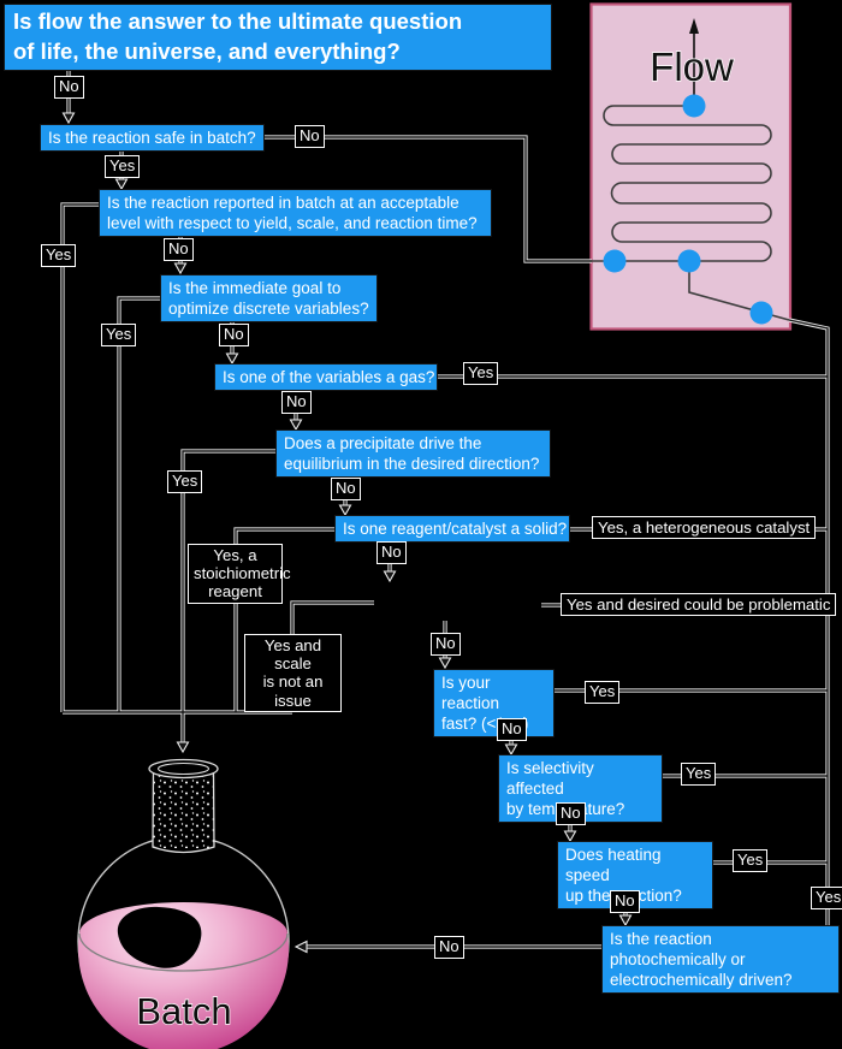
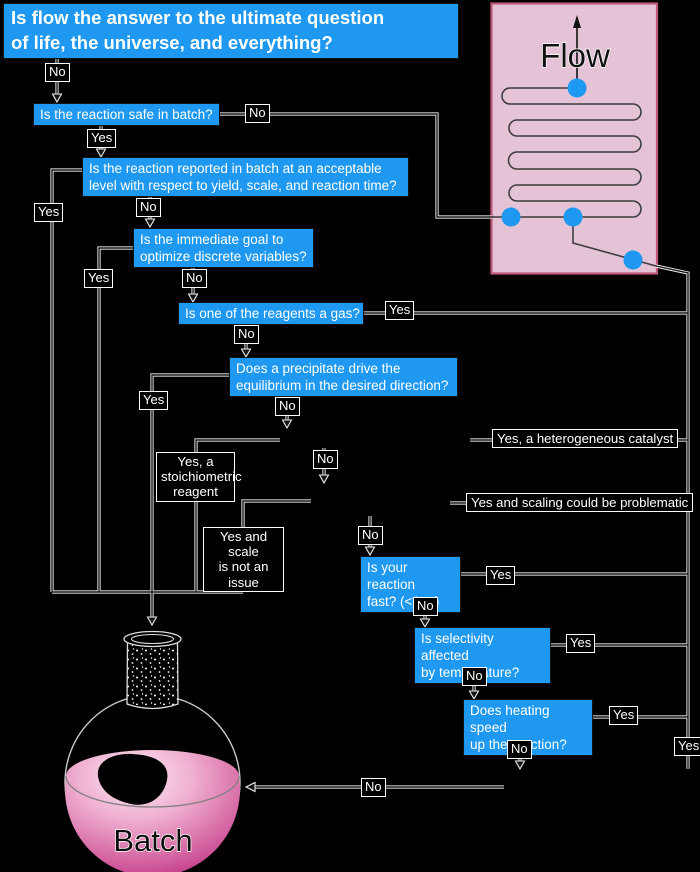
  Flow
  Batch
  Is flow the answer to the ultimate question
  of life, the universe, and everything?
  Is the reaction safe in batch?
  Is the reaction reported in batch at an acceptable
  level with respect to yield, scale, and reaction time?
  Is the immediate goal to
  optimize discrete variables?
- Is one of the variables a gas?
+ Is one of the reagents a gas?
  Does a precipitate drive the
  equilibrium in the desired direction?
- Is one reagent/catalyst a solid?
  Is your reaction
  fast? (<
  Is selectivity affected
  by temture?
  Does heating speed
  up thection?
- Is the reaction
- photochemically or
- electrochemically driven?
  Yes, a heterogeneous catalyst
- Yes and desired could be problematic
+ Yes and scaling could be problematic
  Yes, a
  stoichiometric
  reagent
  Yes and scale
  is not an issue
  No
  No
  Yes
  Yes
  No
  Yes
  No
  Yes
  No
  Yes
  No
  No
  No
  Yes
  No
  Yes
  No
  Yes
  No
  Yes
  No
